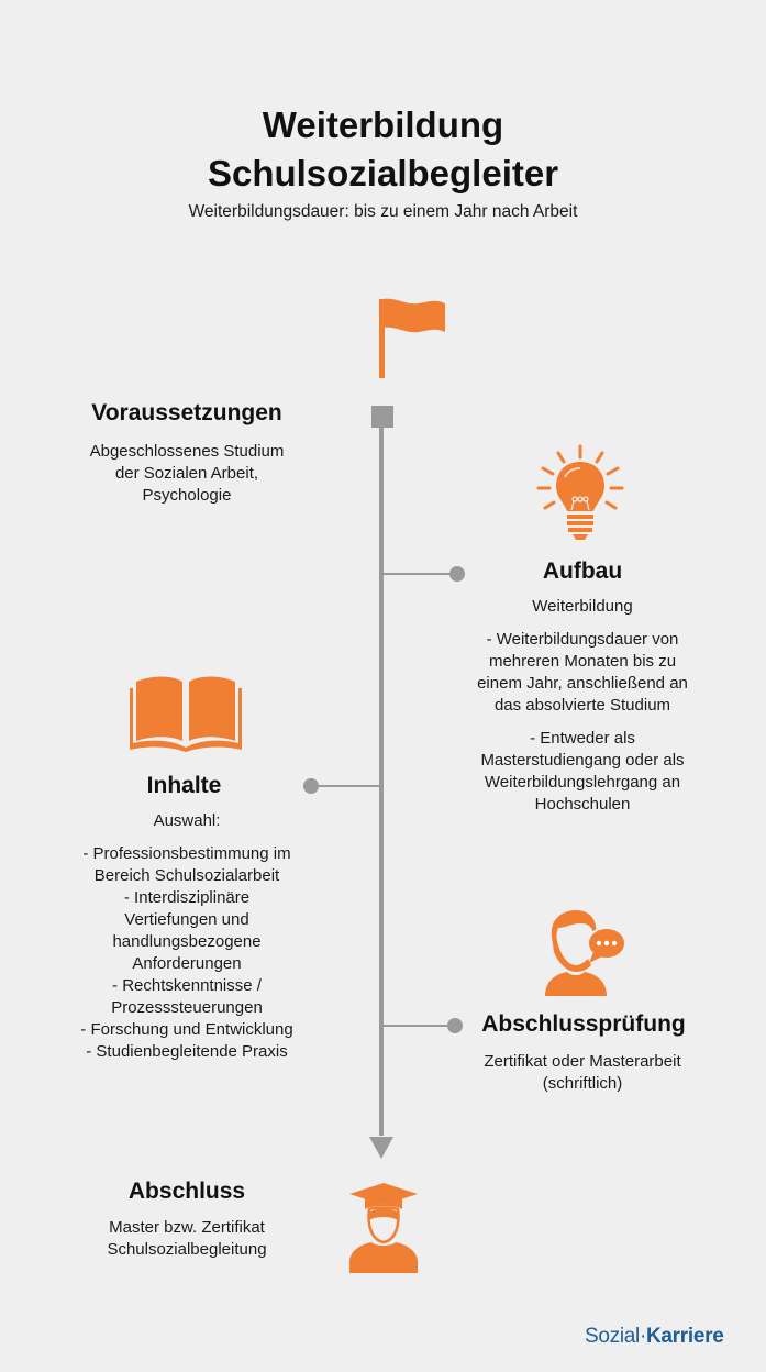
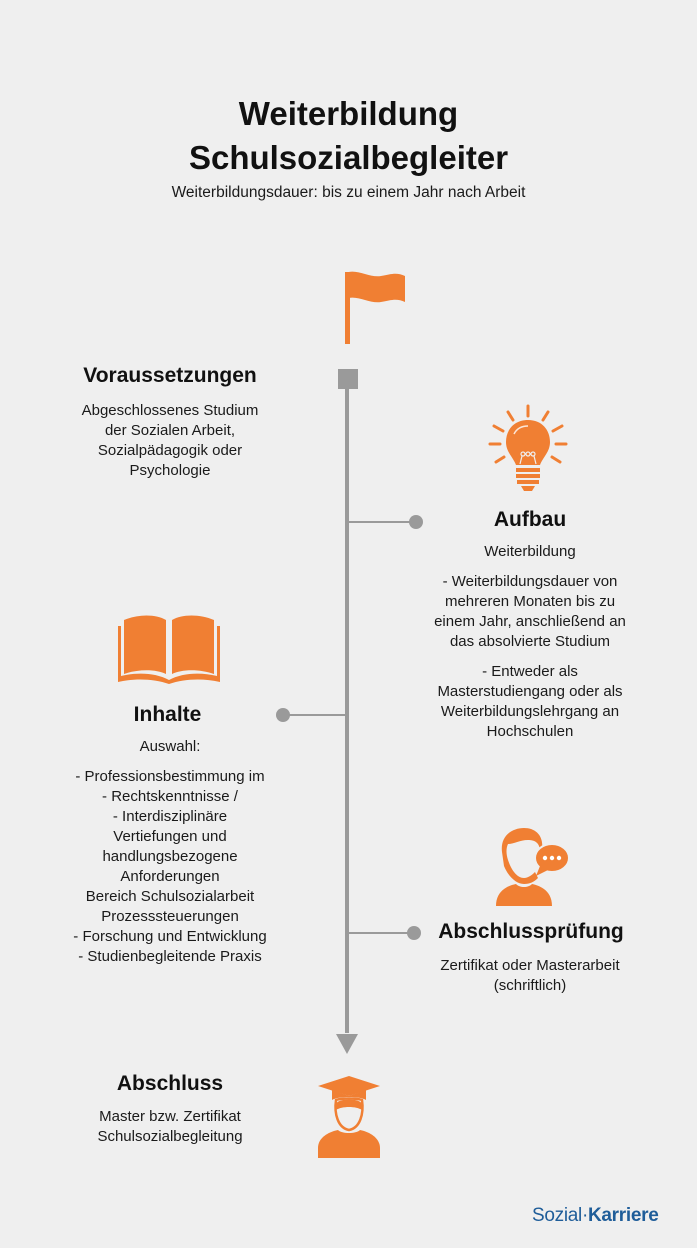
  Weiterbildung
  Schulsozialbegleiter
  Weiterbildungsdauer: bis zu einem Jahr nach Arbeit
  Voraussetzungen
  Abgeschlossenes Studium
  der Sozialen Arbeit,
+ Sozialpädagogik oder
  Psychologie
  Aufbau
  Weiterbildung
  - Weiterbildungsdauer von
  mehreren Monaten bis zu
  einem Jahr, anschließend an
  das absolvierte Studium
  - Entweder als
  Masterstudiengang oder als
  Weiterbildungslehrgang an
  Hochschulen
  Inhalte
  Auswahl:
  - Professionsbestimmung im
- Bereich Schulsozialarbeit
+ - Rechtskenntnisse /
  - Interdisziplinäre
  Vertiefungen und
  handlungsbezogene
  Anforderungen
- - Rechtskenntnisse /
+ Bereich Schulsozialarbeit
  Prozesssteuerungen
  - Forschung und Entwicklung
  - Studienbegleitende Praxis
  Abschlussprüfung
  Zertifikat oder Masterarbeit
  (schriftlich)
  Abschluss
  Master bzw. Zertifikat
  Schulsozialbegleitung
  Sozial·Karriere
